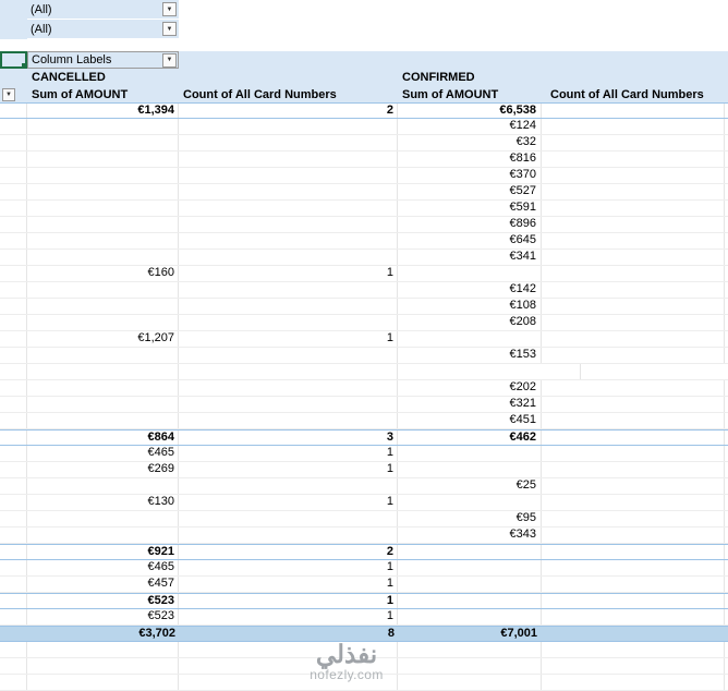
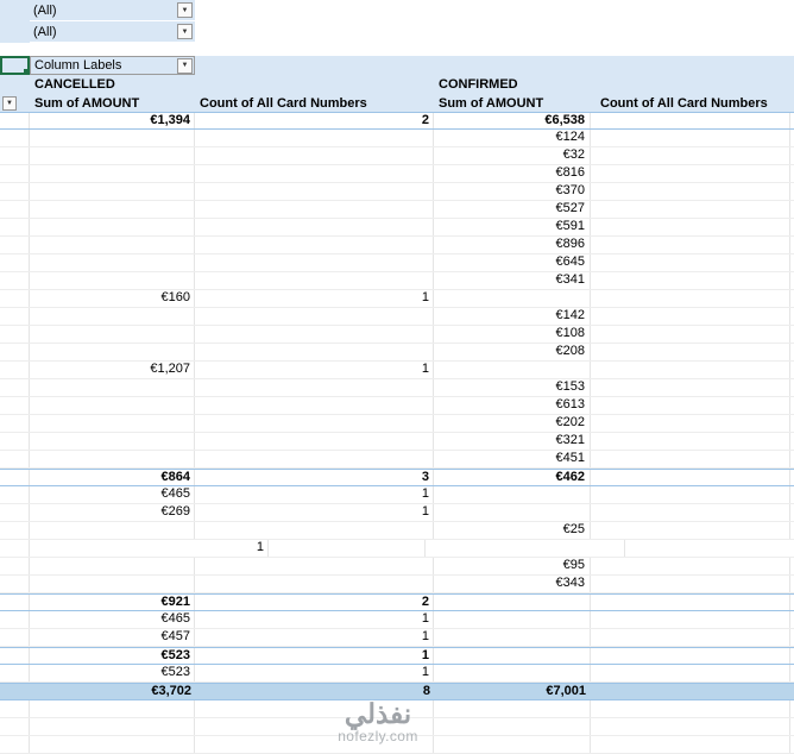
  (All)
  (All)
  Column Labels
  CANCELLED
  CONFIRMED
  Sum of AMOUNT
  Count of All Card Numbers
  Sum of AMOUNT
  Count of All Card Numbers
  €1,394
  2
  €6,538
  €124
  €32
  €816
  €370
  €527
  €591
  €896
  €645
  €341
  €160
  1
  €142
  €108
  €208
  €1,207
  1
  €153
+ €613
  €202
  €321
  €451
  €864
  3
  €462
  €465
  1
  €269
  1
  €25
- €130
  1
  €95
  €343
  €921
  2
  €465
  1
  €457
  1
  €523
  1
  €523
  1
  €3,702
  8
  €7,001
  نفذلي
  nofezly.com
